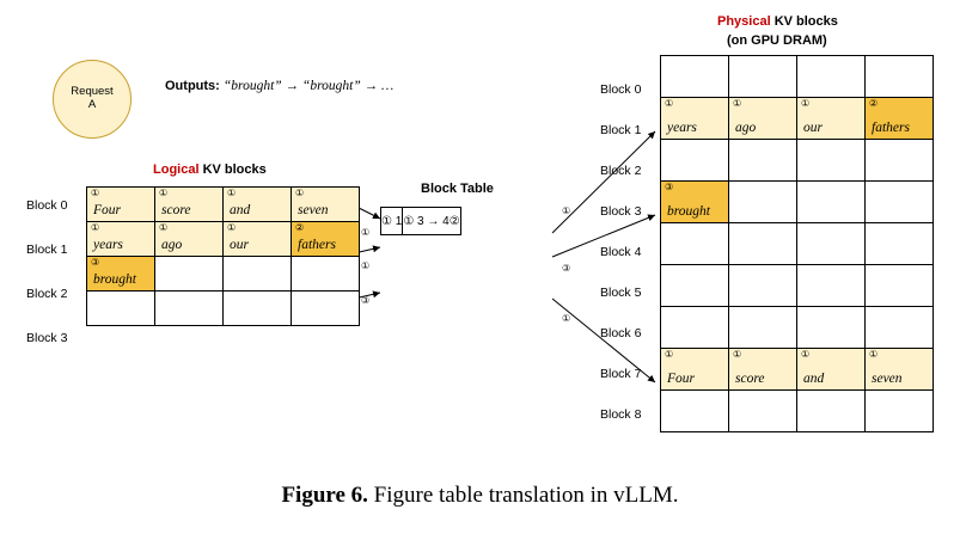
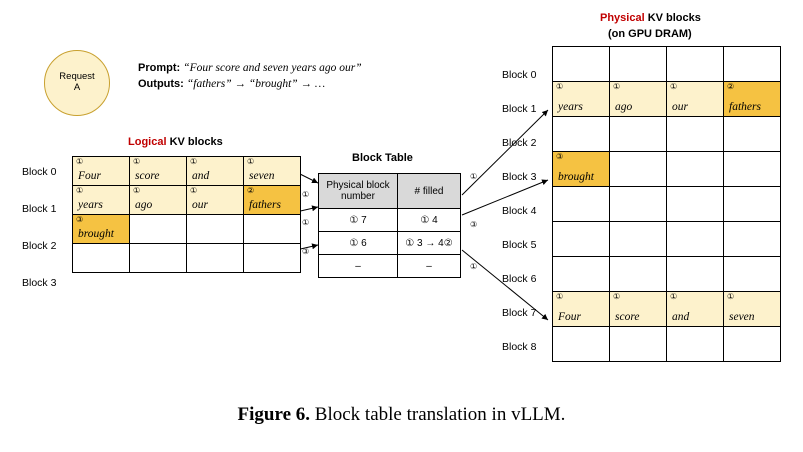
  ①
  ①
  ③
  ①
  ③
  ①
  Request
  A
+ Prompt: “Four score and seven years ago our”
- Outputs: “brought” → “brought” → …
+ Outputs: “fathers” → “brought” → …
  Logical KV blocks
  Block 0
  Block 1
  Block 2
  Block 3
  ①Four	①score	①and	①seven
  ①years	①ago	①our	②fathers
  ③brought
  Block Table
+ Physical block number	# filled
+ ① 7	① 4
- ① 1	① 3 → 4②
+ ① 6	① 3 → 4②
+ –	–
  Physical KV blocks
  (on GPU DRAM)
  Block 0
  Block 1
  Block 2
  Block 3
  Block 4
  Block 5
  Block 6
  Block 7
  Block 8
  ①years	①ago	①our	②fathers
  ③brought
  ①Four	①score	①and	①seven
- Figure 6. Figure table translation in vLLM.
+ Figure 6. Block table translation in vLLM.
